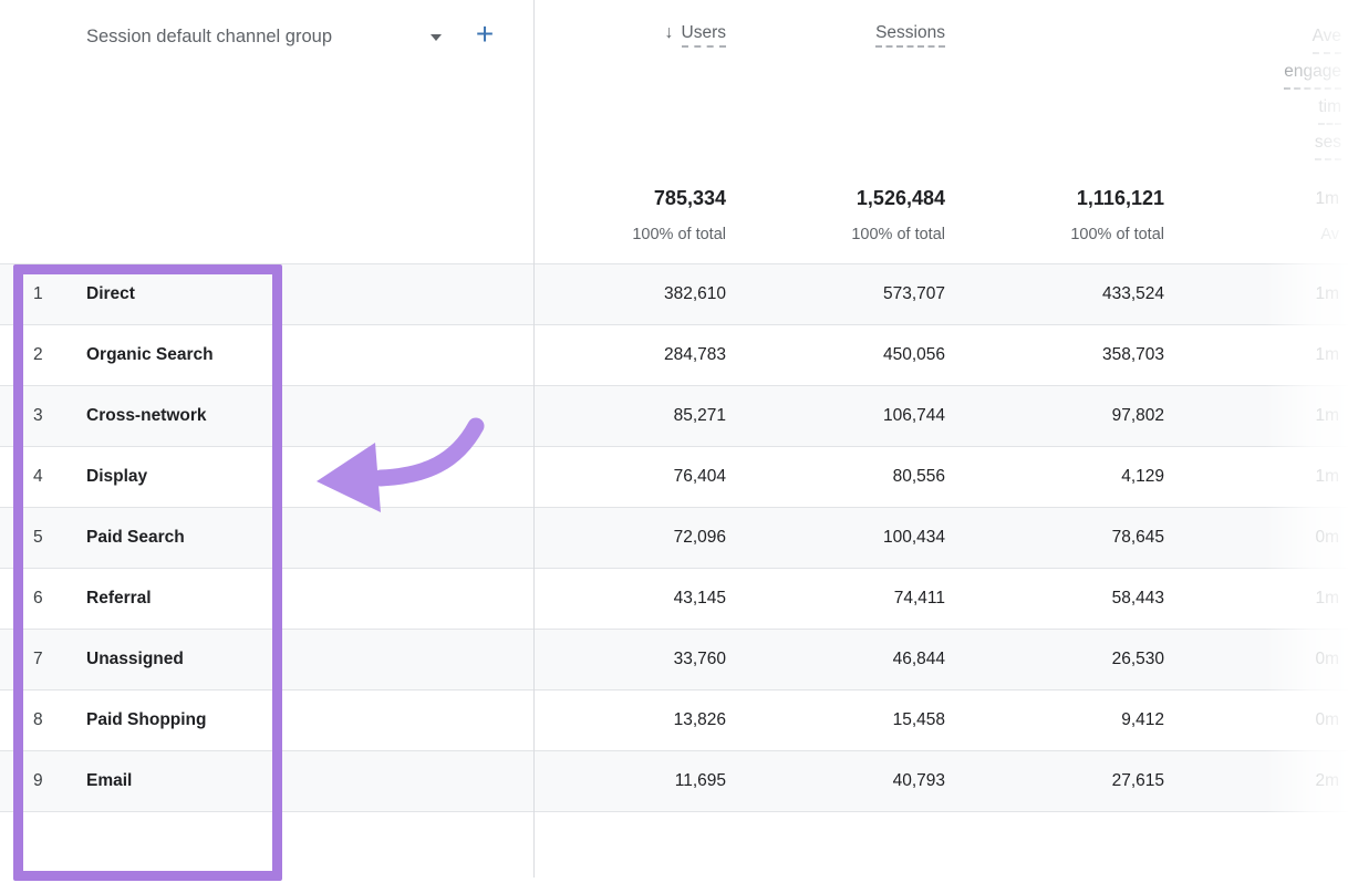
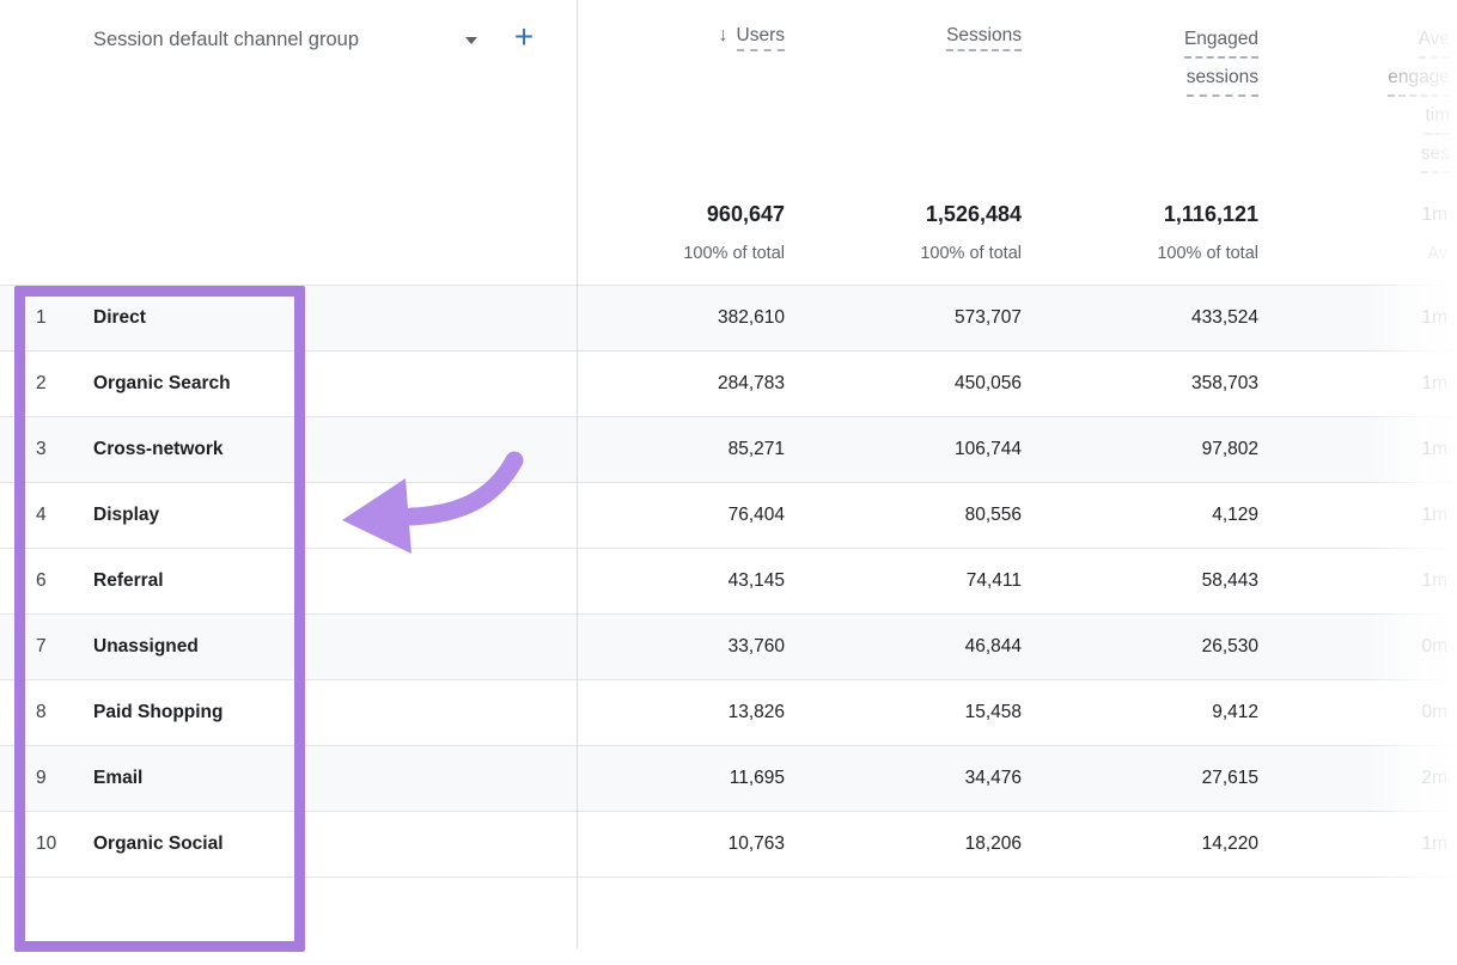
  Session default channel group
  +
  ↓ Users
  Sessions
+ Engaged
+ sessions
- 785,334
+ 960,647
  100% of total
  1,526,484
  100% of total
  1,116,121
  100% of total
  1
  Direct
  382,610
  573,707
  433,524
  2
  Organic Search
  284,783
  450,056
  358,703
  3
  Cross-network
  85,271
  106,744
  97,802
  4
  Display
  76,404
  80,556
  4,129
- 5
- Paid Search
- 72,096
- 100,434
- 78,645
  6
  Referral
  43,145
  74,411
  58,443
  7
  Unassigned
  33,760
  46,844
  26,530
  8
  Paid Shopping
  13,826
  15,458
  9,412
  9
  Email
  11,695
- 40,793
+ 34,476
  27,615
+ 10
+ Organic Social
+ 10,763
+ 18,206
+ 14,220
